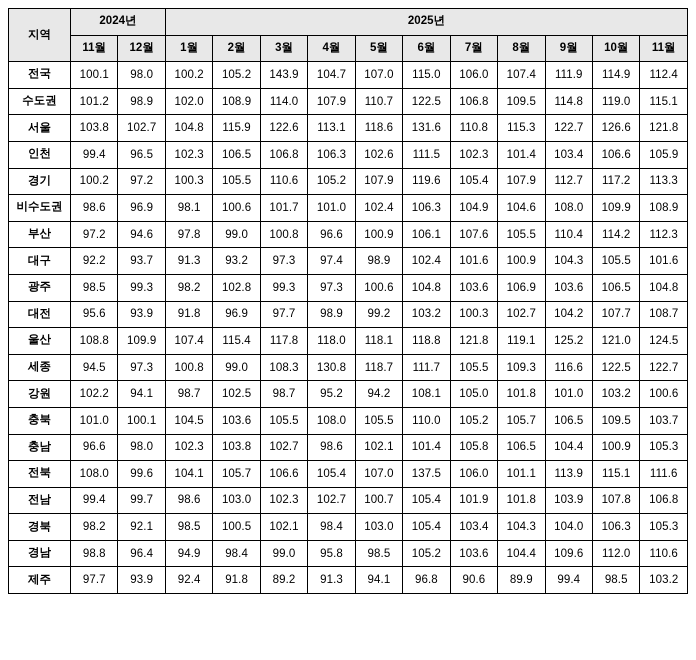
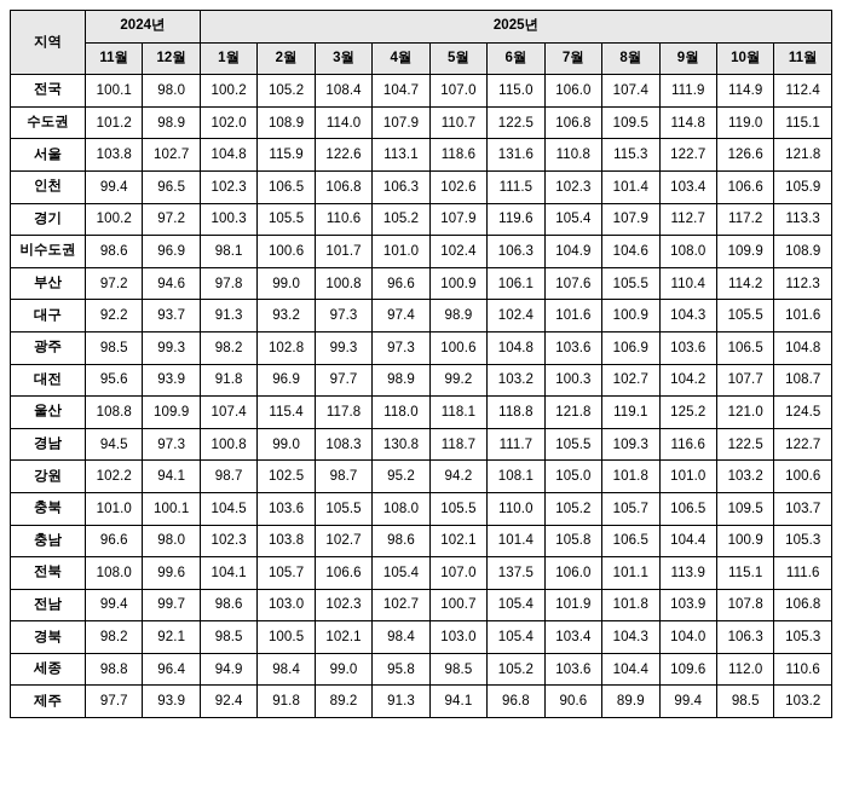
  지역	2024년	2025년
  11월	12월	1월	2월	3월	4월	5월	6월	7월	8월	9월	10월	11월
- 전국	100.1	98.0	100.2	105.2	143.9	104.7	107.0	115.0	106.0	107.4	111.9	114.9	112.4
+ 전국	100.1	98.0	100.2	105.2	108.4	104.7	107.0	115.0	106.0	107.4	111.9	114.9	112.4
  수도권	101.2	98.9	102.0	108.9	114.0	107.9	110.7	122.5	106.8	109.5	114.8	119.0	115.1
  서울	103.8	102.7	104.8	115.9	122.6	113.1	118.6	131.6	110.8	115.3	122.7	126.6	121.8
  인천	99.4	96.5	102.3	106.5	106.8	106.3	102.6	111.5	102.3	101.4	103.4	106.6	105.9
  경기	100.2	97.2	100.3	105.5	110.6	105.2	107.9	119.6	105.4	107.9	112.7	117.2	113.3
  비수도권	98.6	96.9	98.1	100.6	101.7	101.0	102.4	106.3	104.9	104.6	108.0	109.9	108.9
  부산	97.2	94.6	97.8	99.0	100.8	96.6	100.9	106.1	107.6	105.5	110.4	114.2	112.3
  대구	92.2	93.7	91.3	93.2	97.3	97.4	98.9	102.4	101.6	100.9	104.3	105.5	101.6
  광주	98.5	99.3	98.2	102.8	99.3	97.3	100.6	104.8	103.6	106.9	103.6	106.5	104.8
  대전	95.6	93.9	91.8	96.9	97.7	98.9	99.2	103.2	100.3	102.7	104.2	107.7	108.7
  울산	108.8	109.9	107.4	115.4	117.8	118.0	118.1	118.8	121.8	119.1	125.2	121.0	124.5
- 세종	94.5	97.3	100.8	99.0	108.3	130.8	118.7	111.7	105.5	109.3	116.6	122.5	122.7
+ 경남	94.5	97.3	100.8	99.0	108.3	130.8	118.7	111.7	105.5	109.3	116.6	122.5	122.7
  강원	102.2	94.1	98.7	102.5	98.7	95.2	94.2	108.1	105.0	101.8	101.0	103.2	100.6
  충북	101.0	100.1	104.5	103.6	105.5	108.0	105.5	110.0	105.2	105.7	106.5	109.5	103.7
  충남	96.6	98.0	102.3	103.8	102.7	98.6	102.1	101.4	105.8	106.5	104.4	100.9	105.3
  전북	108.0	99.6	104.1	105.7	106.6	105.4	107.0	137.5	106.0	101.1	113.9	115.1	111.6
  전남	99.4	99.7	98.6	103.0	102.3	102.7	100.7	105.4	101.9	101.8	103.9	107.8	106.8
  경북	98.2	92.1	98.5	100.5	102.1	98.4	103.0	105.4	103.4	104.3	104.0	106.3	105.3
- 경남	98.8	96.4	94.9	98.4	99.0	95.8	98.5	105.2	103.6	104.4	109.6	112.0	110.6
+ 세종	98.8	96.4	94.9	98.4	99.0	95.8	98.5	105.2	103.6	104.4	109.6	112.0	110.6
  제주	97.7	93.9	92.4	91.8	89.2	91.3	94.1	96.8	90.6	89.9	99.4	98.5	103.2
